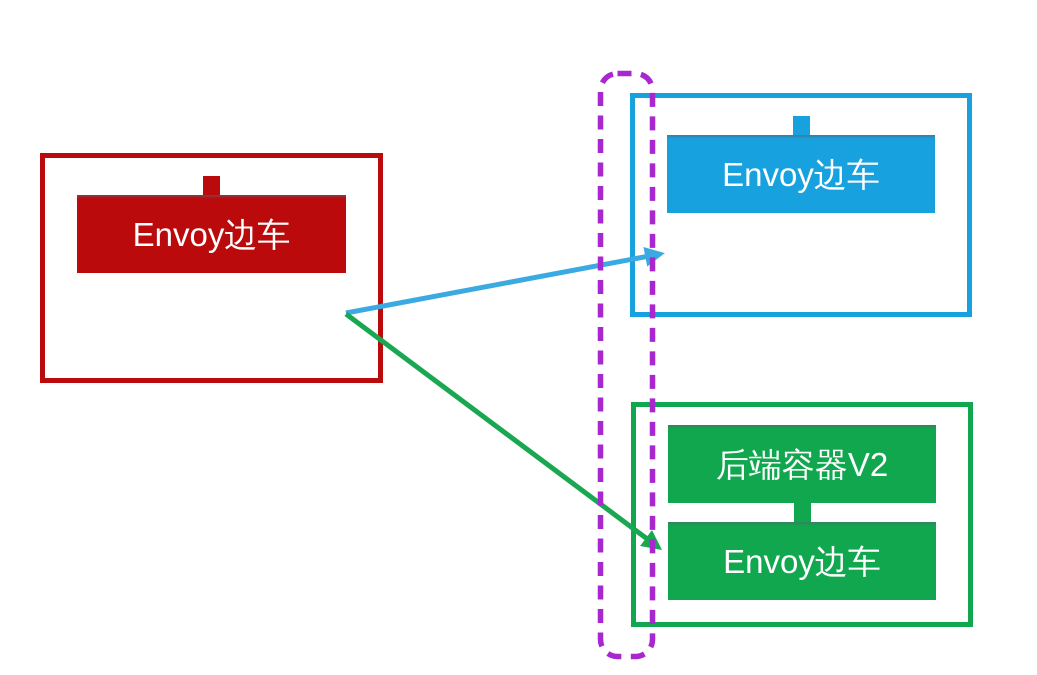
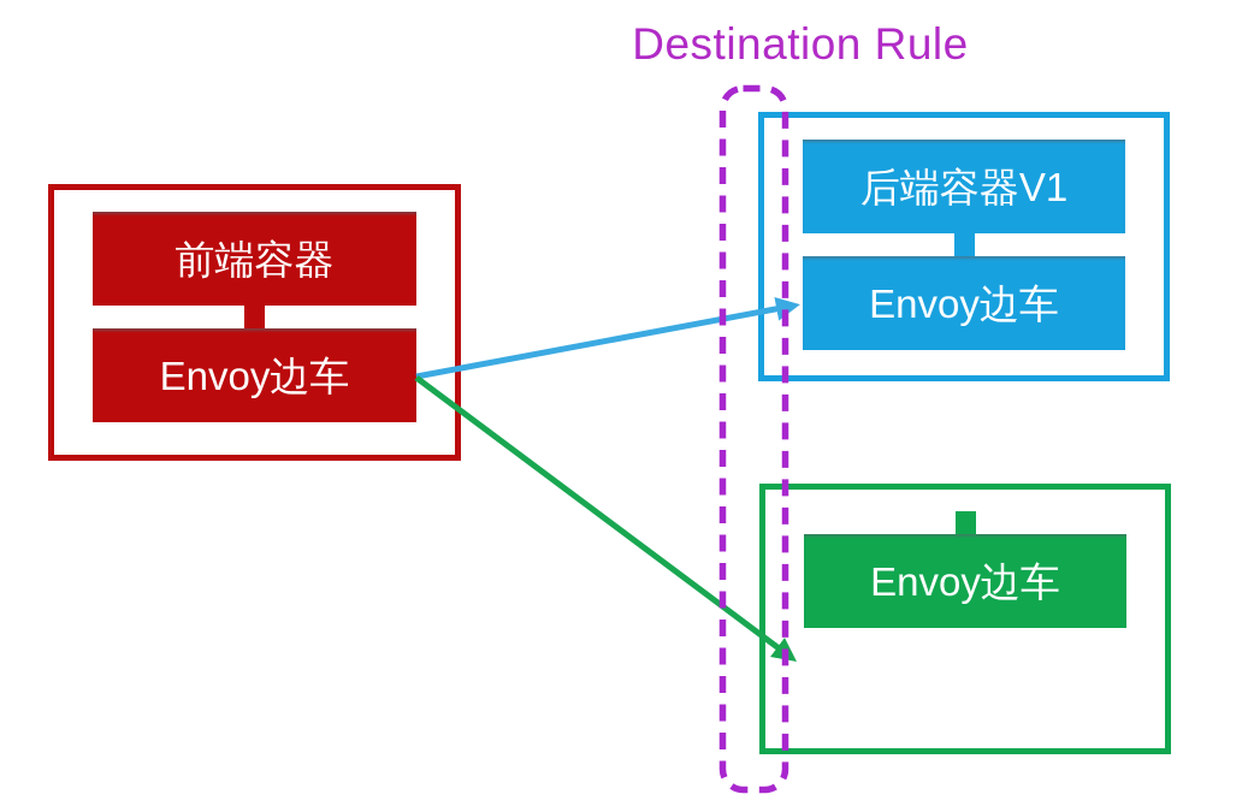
+ Destination Rule
+ 前端容器
  Envoy边车
+ 后端容器V1
  Envoy边车
- 后端容器V2
  Envoy边车
